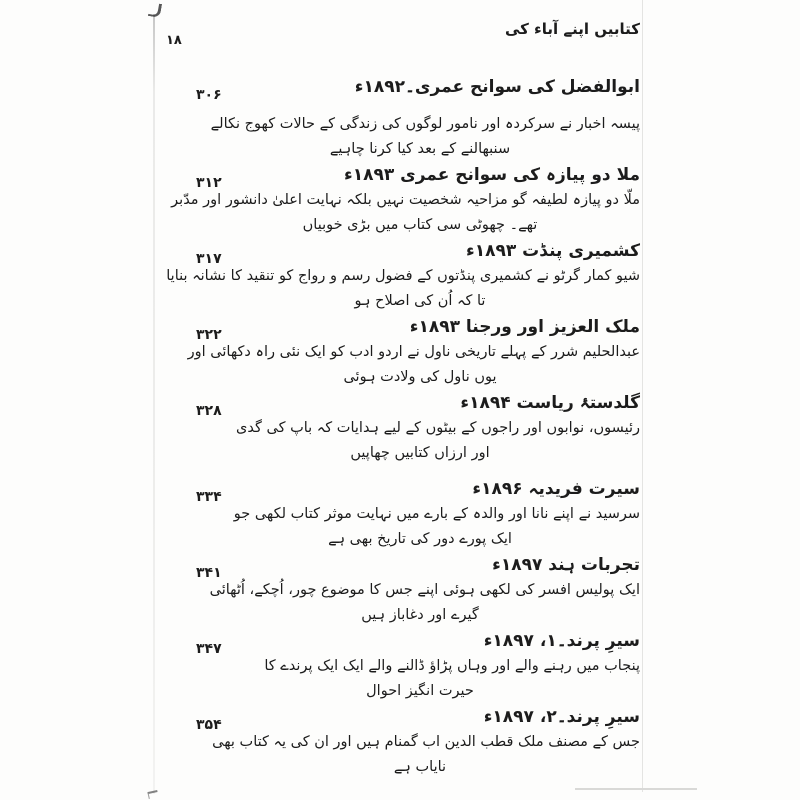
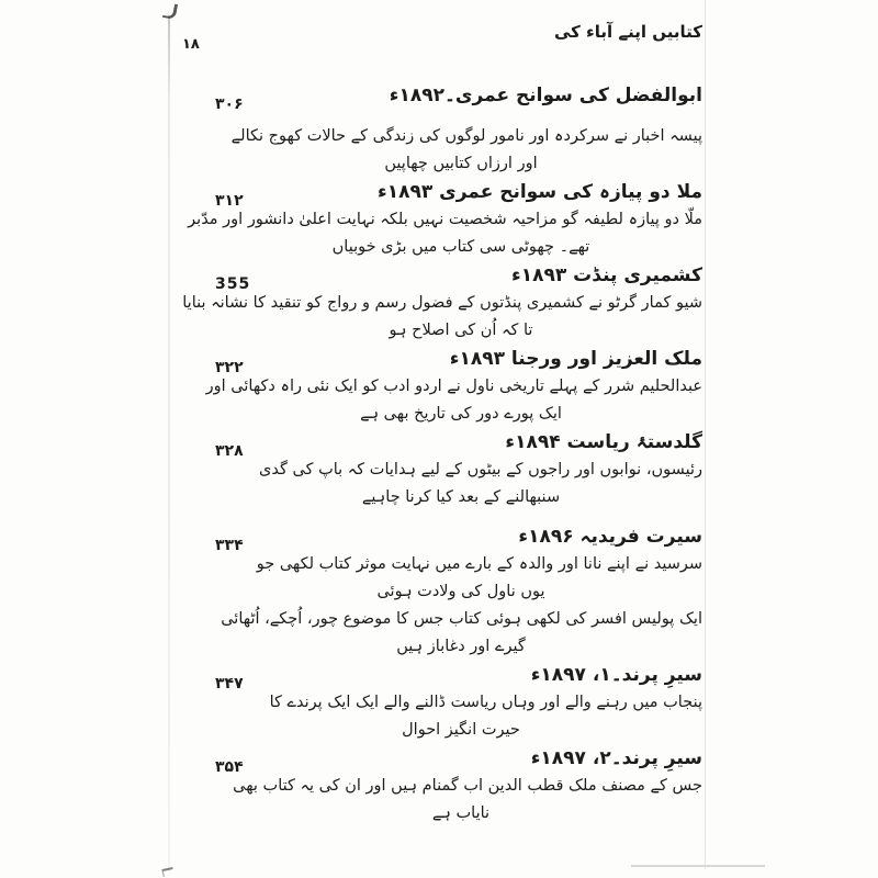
  کتابیں اپنے آباء کی
  ۱۸
  ۳۰۶
  ابوالفضل کی سوانح عمری۔۱۸۹۲ء
  پیسہ اخبار نے سرکردہ اور نامور لوگوں کی زندگی کے حالات کھوج نکالے
- سنبھالنے کے بعد کیا کرنا چاہیے
+ اور ارزاں کتابیں چھاپیں
  ۳۱۲
  ملا دو پیازہ کی سوانح عمری ۱۸۹۳ء
  ملّا دو پیازہ لطیفہ گو مزاحیہ شخصیت نہیں بلکہ نہایت اعلیٰ دانشور اور مدّبر
  تھے۔ چھوٹی سی کتاب میں بڑی خوبیاں
- ۳۱۷
+ 355
  کشمیری پنڈت ۱۸۹۳ء
  شیو کمار گرٹو نے کشمیری پنڈتوں کے فضول رسم و رواج کو تنقید کا نشانہ بنایا
  تا کہ اُن کی اصلاح ہو
  ۳۲۲
  ملک العزیز اور ورجنا ۱۸۹۳ء
  عبدالحلیم شرر کے پہلے تاریخی ناول نے اردو ادب کو ایک نئی راہ دکھائی اور
- یوں ناول کی ولادت ہوئی
+ ایک پورے دور کی تاریخ بھی ہے
  ۳۲۸
  گلدستۂ ریاست ۱۸۹۴ء
  رئیسوں، نوابوں اور راجوں کے بیٹوں کے لیے ہدایات کہ باپ کی گدی
- اور ارزاں کتابیں چھاپیں
+ سنبھالنے کے بعد کیا کرنا چاہیے
  ۳۳۴
  سیرت فریدیہ ۱۸۹۶ء
  سرسید نے اپنے نانا اور والدہ کے بارے میں نہایت موثر کتاب لکھی جو
- ایک پورے دور کی تاریخ بھی ہے
+ یوں ناول کی ولادت ہوئی
- ۳۴۱
- تجربات ہند ۱۸۹۷ء
- ایک پولیس افسر کی لکھی ہوئی اپنے جس کا موضوع چور، اُچکے، اُٹھائی
+ ایک پولیس افسر کی لکھی ہوئی کتاب جس کا موضوع چور، اُچکے، اُٹھائی
  گیرے اور دغاباز ہیں
  ۳۴۷
  سیرِ پرند۔۱، ۱۸۹۷ء
- پنجاب میں رہنے والے اور وہاں پڑاؤ ڈالنے والے ایک ایک پرندے کا
+ پنجاب میں رہنے والے اور وہاں ریاست ڈالنے والے ایک ایک پرندے کا
  حیرت انگیز احوال
  ۳۵۴
  سیرِ پرند۔۲، ۱۸۹۷ء
  جس کے مصنف ملک قطب الدین اب گمنام ہیں اور ان کی یہ کتاب بھی
  نایاب ہے
